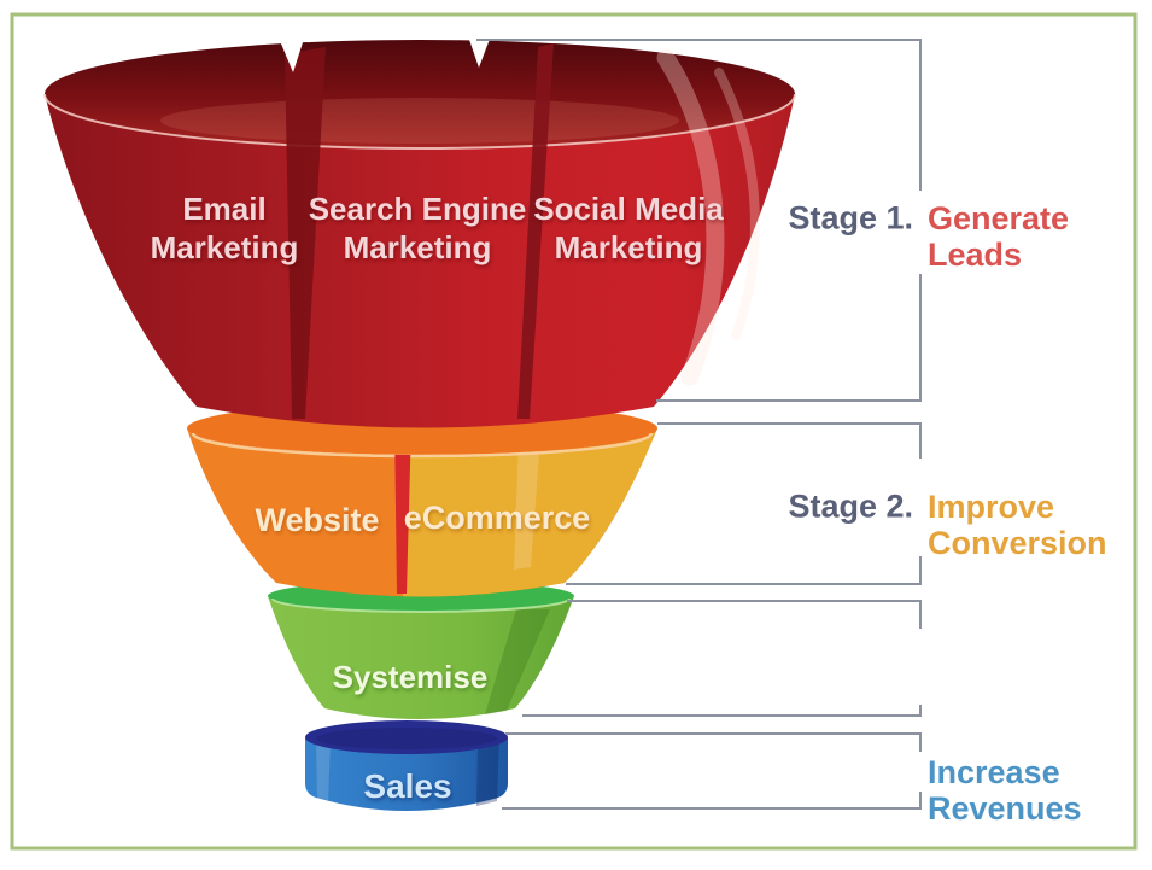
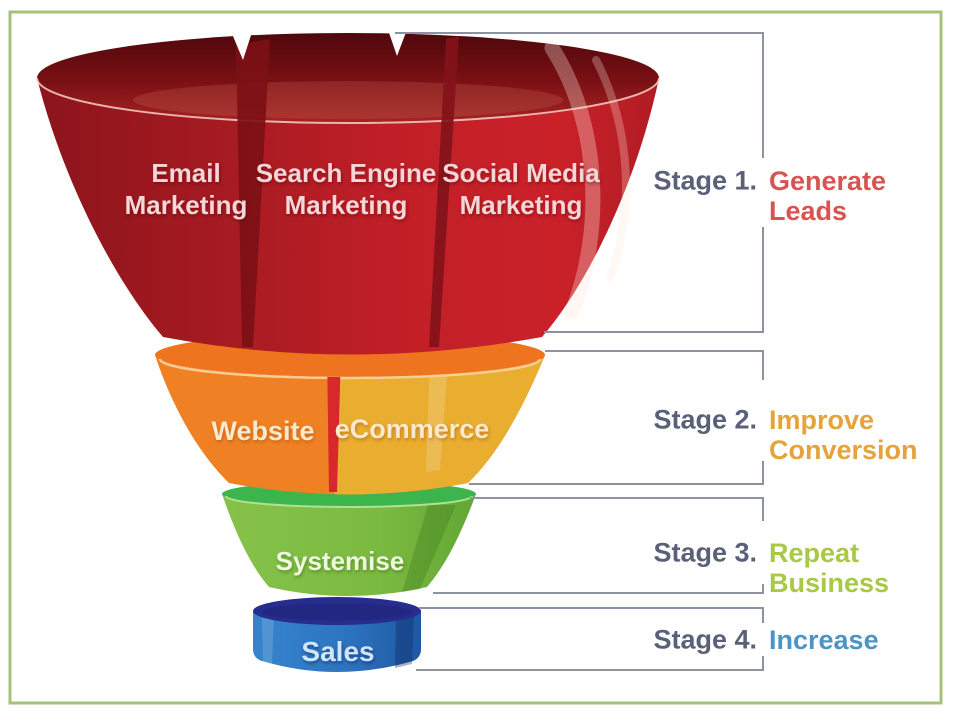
  Email
  Marketing
  Search Engine
  Marketing
  Social Media
  Marketing
  Website
  eCommerce
  Systemise
  Sales
  Stage 1.
  Generate
  Leads
  Stage 2.
  Improve
  Conversion
+ Stage 3.
+ Repeat
+ Business
+ Stage 4.
  Increase
- Revenues
